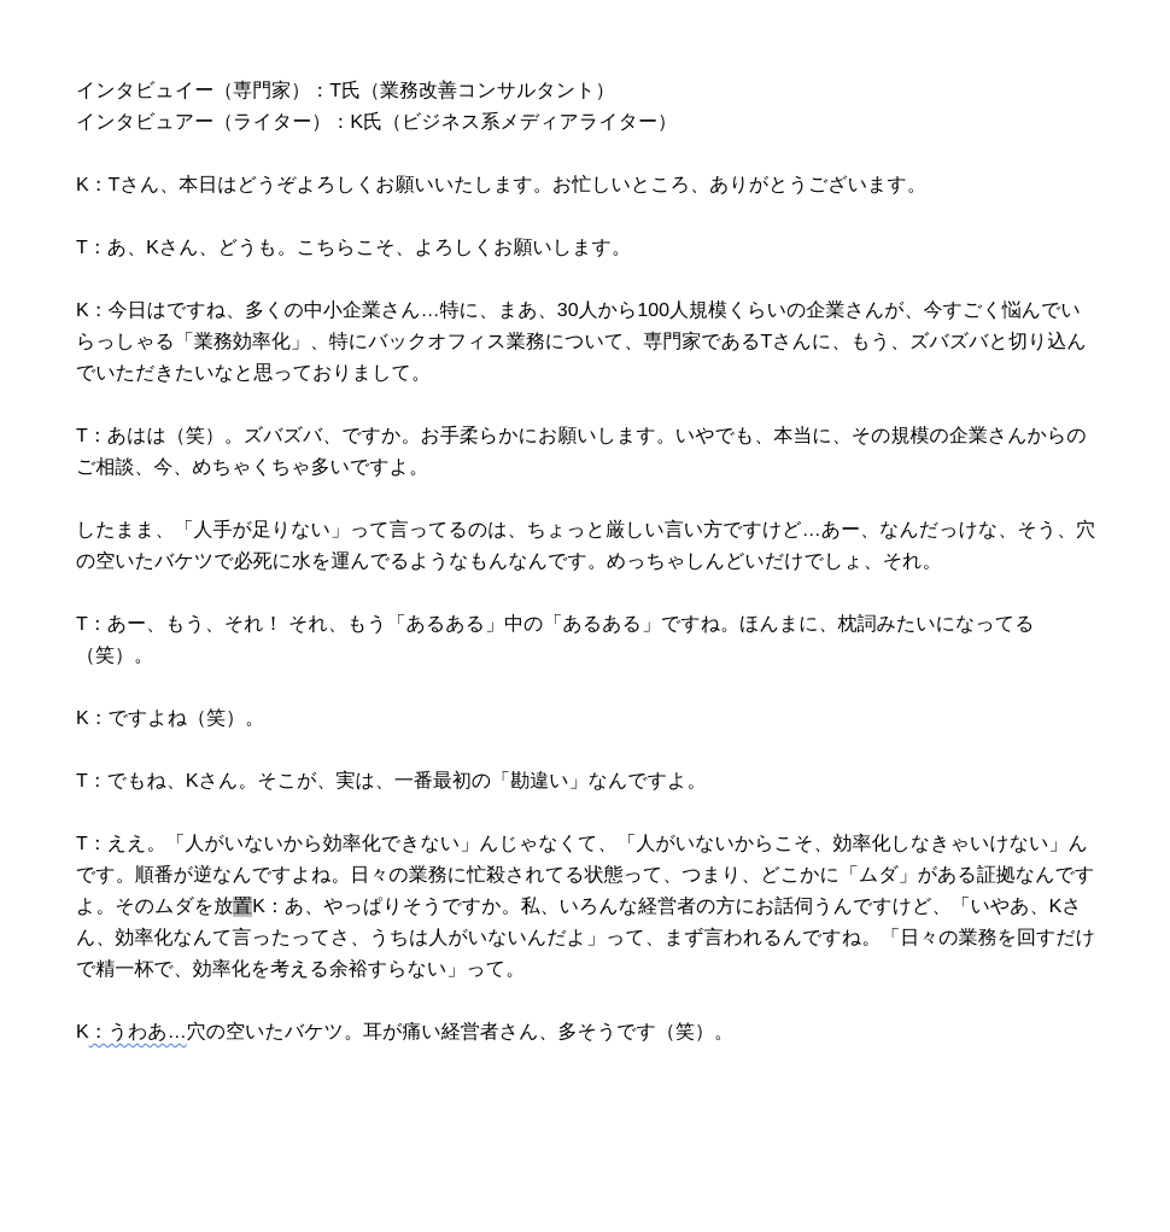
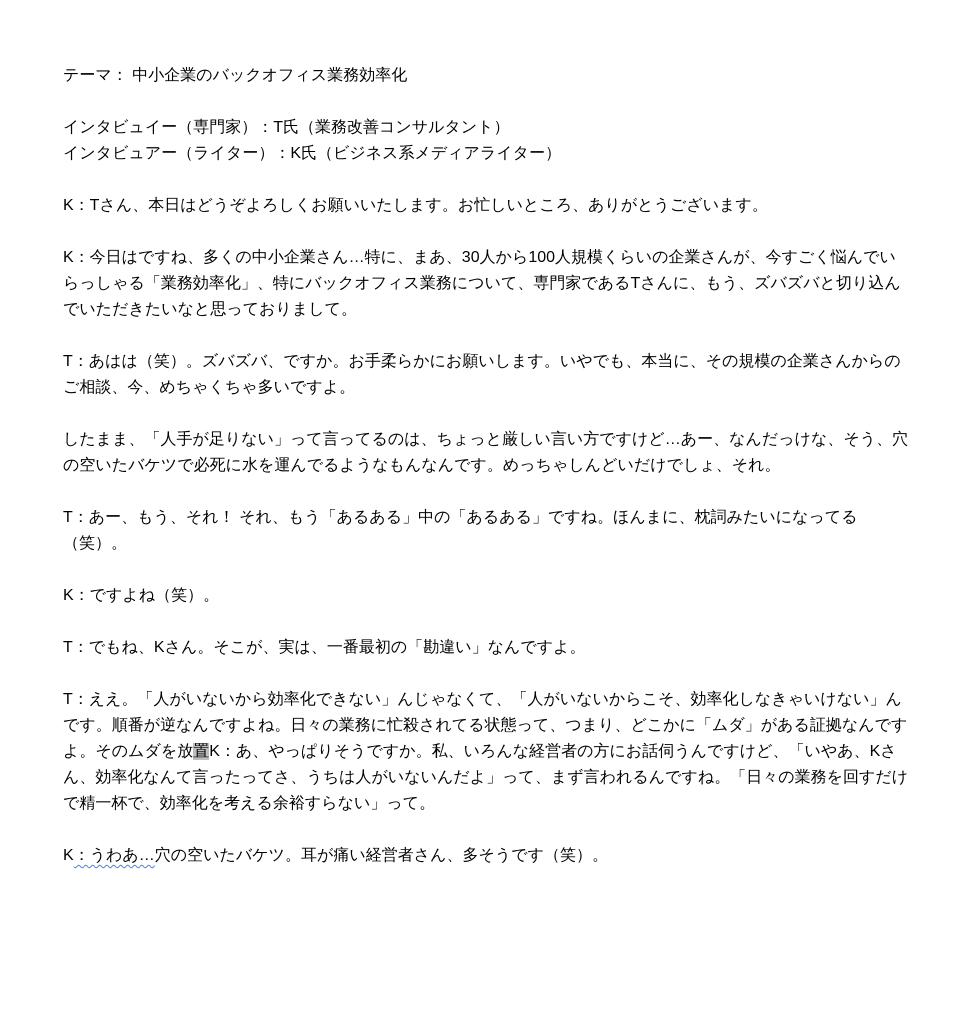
+ テーマ： 中小企業のバックオフィス業務効率化
  インタビュイー（専門家）：T氏（業務改善コンサルタント）
  インタビュアー（ライター）：K氏（ビジネス系メディアライター）
  K：Tさん、本日はどうぞよろしくお願いいたします。お忙しいところ、ありがとうございます。
- T：あ、Kさん、どうも。こちらこそ、よろしくお願いします。
  K：今日はですね、多くの中小企業さん…特に、まあ、30人から100人規模くらいの企業さんが、今すごく悩んでいらっしゃる「業務効率化」、特にバックオフィス業務について、専門家であるTさんに、もう、ズバズバと切り込んでいただきたいなと思っておりまして。
  T：あはは（笑）。ズバズバ、ですか。お手柔らかにお願いします。いやでも、本当に、その規模の企業さんからのご相談、今、めちゃくちゃ多いですよ。
  したまま、「人手が足りない」って言ってるのは、ちょっと厳しい言い方ですけど…あー、なんだっけな、そう、穴の空いたバケツで必死に水を運んでるようなもんなんです。めっちゃしんどいだけでしょ、それ。
  T：あー、もう、それ！ それ、もう「あるある」中の「あるある」ですね。ほんまに、枕詞みたいになってる（笑）。
  K：ですよね（笑）。
  T：でもね、Kさん。そこが、実は、一番最初の「勘違い」なんですよ。
  T：ええ。「人がいないから効率化できない」んじゃなくて、「人がいないからこそ、効率化しなきゃいけない」んです。順番が逆なんですよね。日々の業務に忙殺されてる状態って、つまり、どこかに「ムダ」がある証拠なんですよ。そのムダを放置K：あ、やっぱりそうですか。私、いろんな経営者の方にお話伺うんですけど、「いやあ、Kさん、効率化なんて言ったってさ、うちは人がいないんだよ」って、まず言われるんですね。「日々の業務を回すだけで精一杯で、効率化を考える余裕すらない」って。
  K：うわあ…穴の空いたバケツ。耳が痛い経営者さん、多そうです（笑）。
